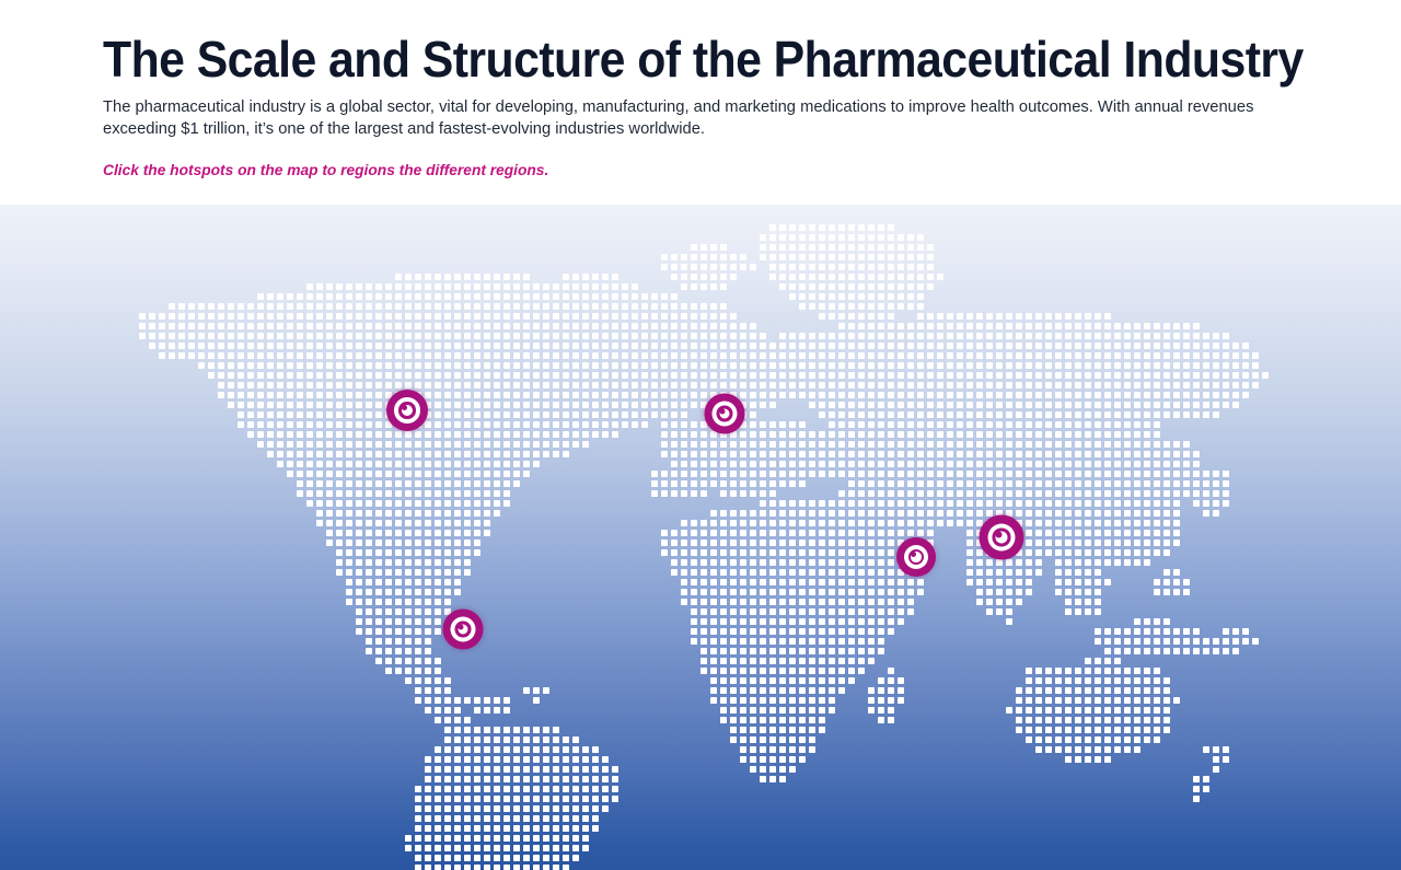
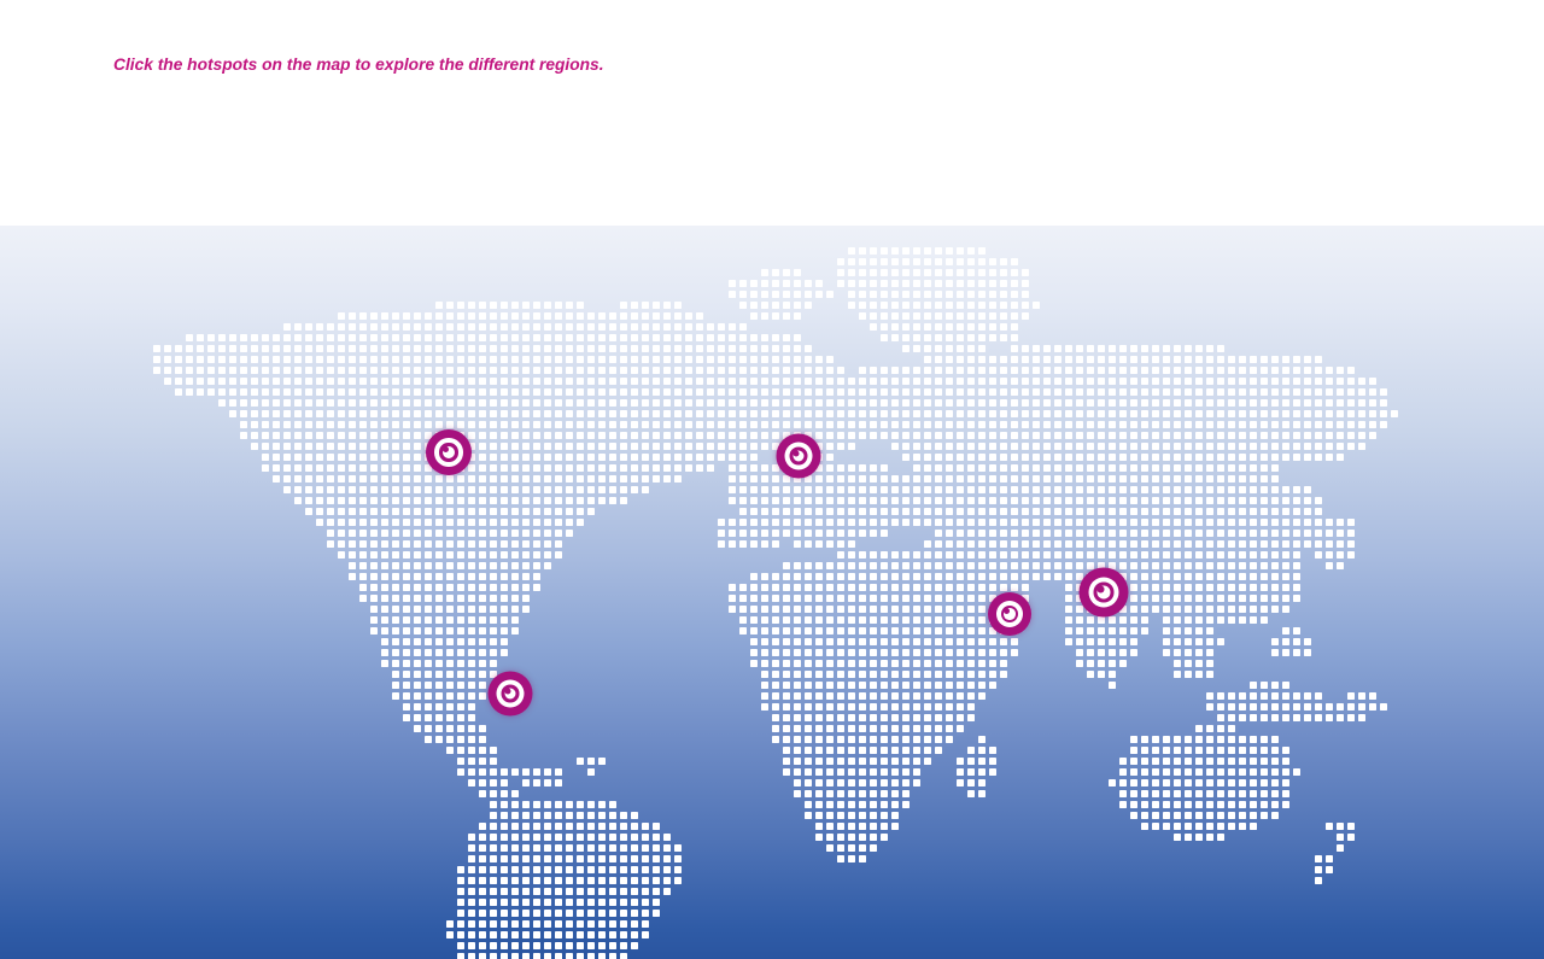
- The Scale and Structure of the Pharmaceutical Industry
- The pharmaceutical industry is a global sector, vital for developing, manufacturing, and marketing medications to improve health outcomes. With annual revenues exceeding $1 trillion, it’s one of the largest and fastest-evolving industries worldwide.
- Click the hotspots on the map to regions the different regions.
+ Click the hotspots on the map to explore the different regions.
